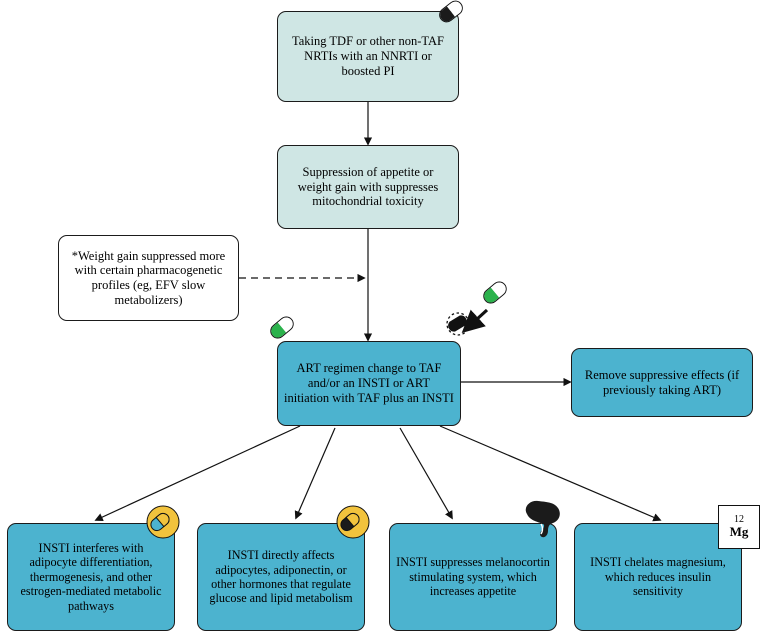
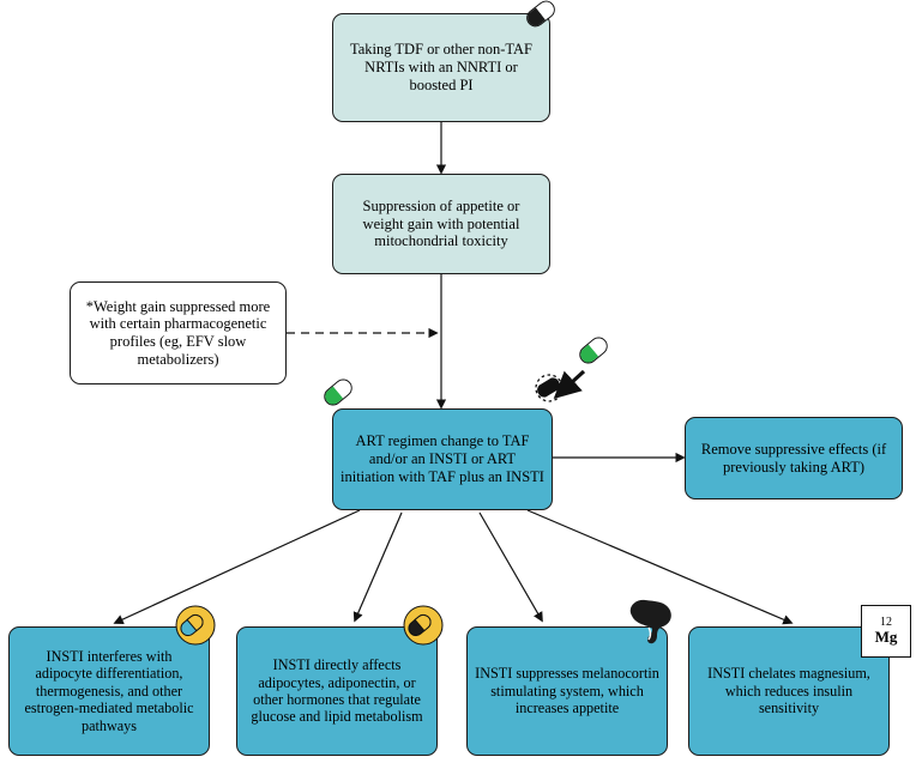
  Taking TDF or other non-TAF NRTIs with an NNRTI or boosted PI
- Suppression of appetite or weight gain with suppresses mitochondrial toxicity
+ Suppression of appetite or weight gain with potential mitochondrial toxicity
  *Weight gain suppressed more with certain pharmacogenetic profiles (eg, EFV slow metabolizers)
  ART regimen change to TAF and/or an INSTI or ART initiation with TAF plus an INSTI
  Remove suppressive effects (if previously taking ART)
  INSTI interferes with adipocyte differentiation, thermogenesis, and other estrogen-mediated metabolic pathways
  INSTI directly affects adipocytes, adiponectin, or other hormones that regulate glucose and lipid metabolism
  INSTI suppresses melanocortin stimulating system, which increases appetite
  INSTI chelates magnesium, which reduces insulin sensitivity
  12
  Mg
